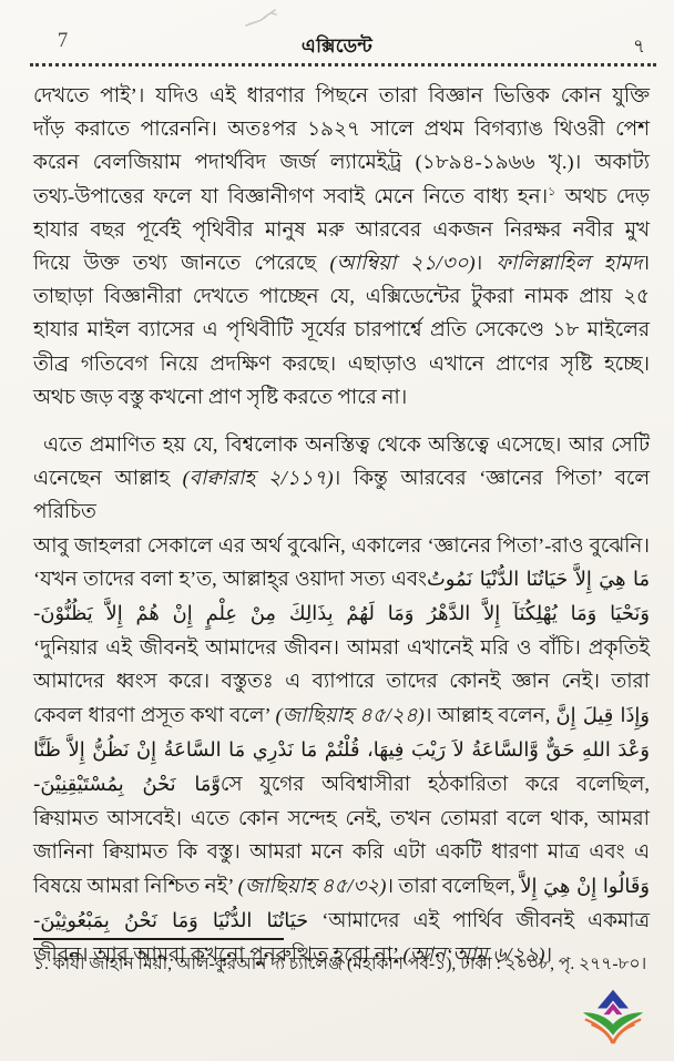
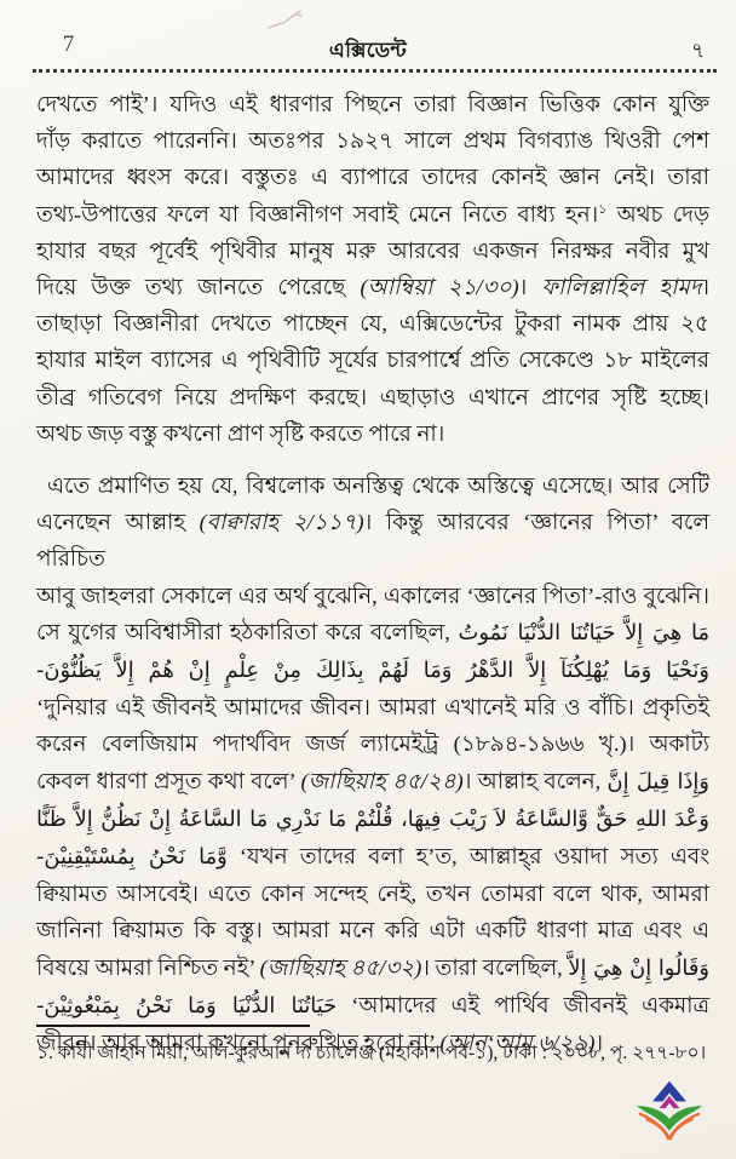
  এক্সিডেন্ট
  ৭
  দেখতে পাই’। যদিও এই ধারণার পিছনে তারা বিজ্ঞান ভিত্তিক কোন যুক্তি
  দাঁড় করাতে পারেননি। অতঃপর ১৯২৭ সালে প্রথম বিগব্যাঙ থিওরী পেশ
- করেন বেলজিয়াম পদার্থবিদ জর্জ ল্যামেইট্র (১৮৯৪-১৯৬৬ খৃ.)। অকাট্য
+ আমাদের ধ্বংস করে। বস্তুতঃ এ ব্যাপারে তাদের কোনই জ্ঞান নেই। তারা
  তথ্য-উপাত্তের ফলে যা বিজ্ঞানীগণ সবাই মেনে নিতে বাধ্য হন।১ অথচ দেড়
  হাযার বছর পূর্বেই পৃথিবীর মানুষ মরু আরবের একজন নিরক্ষর নবীর মুখ
  দিয়ে উক্ত তথ্য জানতে পেরেছে (আম্বিয়া ২১/৩০)। ফালিল্লাহিল হামদ।
  তাছাড়া বিজ্ঞানীরা দেখতে পাচ্ছেন যে, এক্সিডেন্টের টুকরা নামক প্রায় ২৫
  হাযার মাইল ব্যাসের এ পৃথিবীটি সূর্যের চারপার্শ্বে প্রতি সেকেণ্ডে ১৮ মাইলের
  তীব্র গতিবেগ নিয়ে প্রদক্ষিণ করছে। এছাড়াও এখানে প্রাণের সৃষ্টি হচ্ছে।
  অথচ জড় বস্তু কখনো প্রাণ সৃষ্টি করতে পারে না।
  এতে প্রমাণিত হয় যে, বিশ্বলোক অনস্তিত্ব থেকে অস্তিত্বে এসেছে। আর সেটি
  এনেছেন আল্লাহ (বাক্বারাহ ২/১১৭)। কিন্তু আরবের ‘জ্ঞানের পিতা’ বলে পরিচিত
  আবু জাহলরা সেকালে এর অর্থ বুঝেনি, একালের ‘জ্ঞানের পিতা’-রাও বুঝেনি।
- ‘যখন তাদের বলা হ’ত, আল্লাহ্‌র ওয়াদা সত্য এবং مَا هِيَ إِلاَّ حَيَاتُنَا الدُّنْيَا نَمُوتُ
+ সে যুগের অবিশ্বাসীরা হঠকারিতা করে বলেছিল, مَا هِيَ إِلاَّ حَيَاتُنَا الدُّنْيَا نَمُوتُ
  وَنَحْيَا وَمَا يُهْلِكُنَآ إِلاَّ الدَّهْرُ وَمَا لَهُمْ بِذَالِكَ مِنْ عِلْمٍ إِنْ هُمْ إِلاَّ يَظُنُّوْنَ-
  ‘দুনিয়ার এই জীবনই আমাদের জীবন। আমরা এখানেই মরি ও বাঁচি। প্রকৃতিই
- আমাদের ধ্বংস করে। বস্তুতঃ এ ব্যাপারে তাদের কোনই জ্ঞান নেই। তারা
+ করেন বেলজিয়াম পদার্থবিদ জর্জ ল্যামেইট্র (১৮৯৪-১৯৬৬ খৃ.)। অকাট্য
  কেবল ধারণা প্রসূত কথা বলে’ (জাছিয়াহ ৪৫/২৪)। আল্লাহ বলেন, وَإِذَا قِيلَ إِنَّ
  وَعْدَ اللهِ حَقٌّ وَّالسَّاعَةُ لاَ رَيْبَ فِيهَا، قُلْتُمْ مَا نَدْرِي مَا السَّاعَةُ إِنْ نَظُنُّ إِلاَّ ظَنًّا
- وَّمَا نَحْنُ بِمُسْتَيْقِنِيْنَ- সে যুগের অবিশ্বাসীরা হঠকারিতা করে বলেছিল,
+ وَّمَا نَحْنُ بِمُسْتَيْقِنِيْنَ- ‘যখন তাদের বলা হ’ত, আল্লাহ্‌র ওয়াদা সত্য এবং
  ক্বিয়ামত আসবেই। এতে কোন সন্দেহ নেই, তখন তোমরা বলে থাক, আমরা
  জানিনা ক্বিয়ামত কি বস্তু। আমরা মনে করি এটা একটি ধারণা মাত্র এবং এ
  বিষয়ে আমরা নিশ্চিত নই’ (জাছিয়াহ ৪৫/৩২)। তারা বলেছিল, وَقَالُوا إِنْ هِيَ إِلاَّ
  حَيَاتُنَا الدُّنْيَا وَمَا نَحْنُ بِمَبْعُوثِيْنَ- ‘আমাদের এই পার্থিব জীবনই একমাত্র
  জীবন। আর আমরা কখনো পুনরুত্থিত হবো না’ (আন‘আম ৬/২৯)।
  ১. কাযী জাহান মিয়া, আল-কুরআন দ্য চ্যালেঞ্জ (মহাকাশ পর্ব-১), ঢাকা : ২০০৮, পৃ. ২৭৭-৮০।
